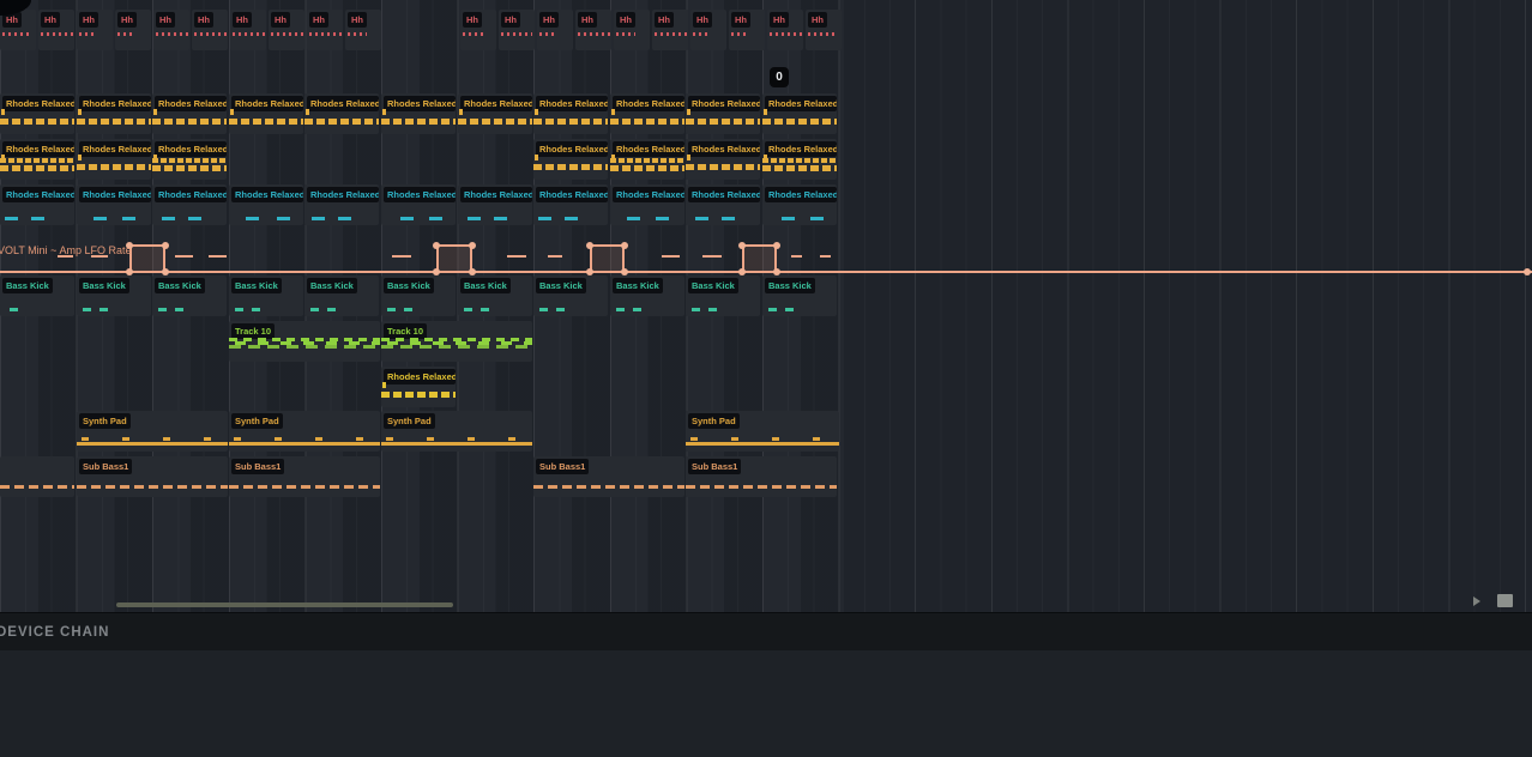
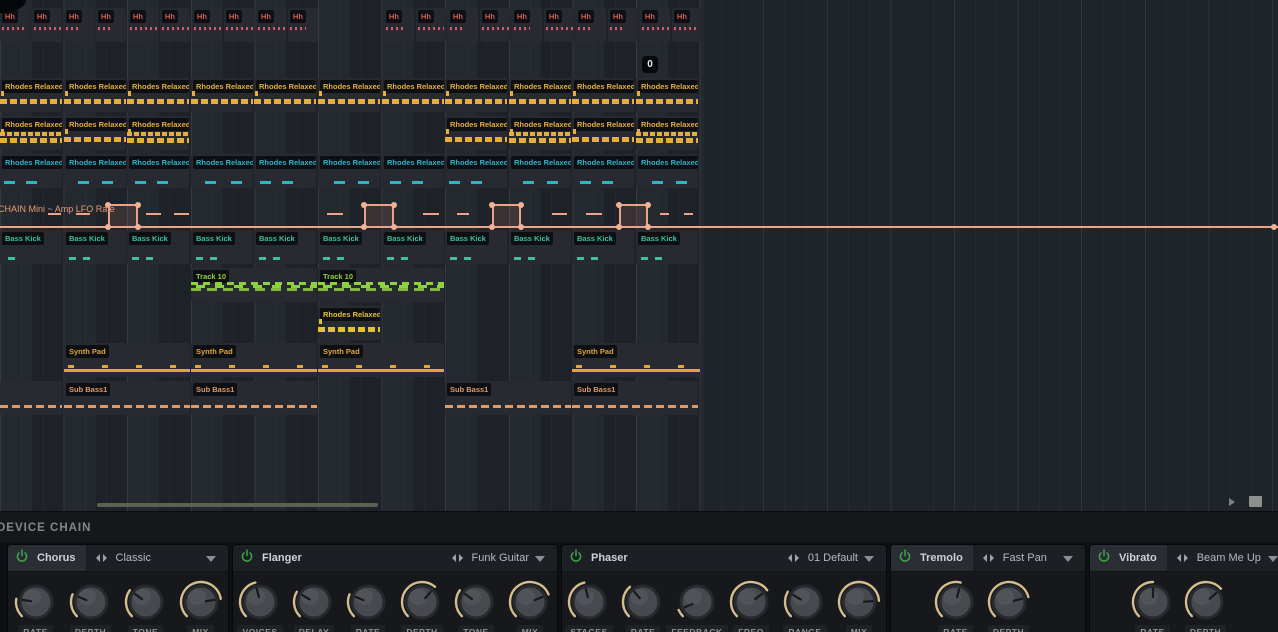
  Hh
  Hh
  Hh
  Hh
  Hh
  Hh
  Hh
  Hh
  Hh
  Hh
  Hh
  Hh
  Hh
  Hh
  Hh
  Hh
  Hh
  Hh
  Hh
  Hh
  Rhodes Relaxed
  Rhodes Relaxed
  Rhodes Relaxed
  Rhodes Relaxed
  Rhodes Relaxed
  Rhodes Relaxed
  Rhodes Relaxed
  Rhodes Relaxed
  Rhodes Relaxed
  Rhodes Relaxed
  Rhodes Relaxed
  Rhodes Relaxed
  Rhodes Relaxed
  Rhodes Relaxed
  Rhodes Relaxed
  Rhodes Relaxed
  Rhodes Relaxed
  Rhodes Relaxed
  Rhodes Relaxed
  Rhodes Relaxed
  Rhodes Relaxed
  Rhodes Relaxed
  Rhodes Relaxed
  Rhodes Relaxed
  Rhodes Relaxed
  Rhodes Relaxed
  Rhodes Relaxed
  Rhodes Relaxed
  Rhodes Relaxed
  Bass Kick
  Bass Kick
  Bass Kick
  Bass Kick
  Bass Kick
  Bass Kick
  Bass Kick
  Bass Kick
  Bass Kick
  Bass Kick
  Bass Kick
  Track 10
  Track 10
  Rhodes Relaxed
  Synth Pad
  Synth Pad
  Synth Pad
  Synth Pad
  Sub Bass1
  Sub Bass1
  Sub Bass1
  Sub Bass1
- VOLT Mini ~ Amp LFO Rate
+ CHAIN Mini ~ Amp LFO Rate
  0
  DEVICE CHAIN
+ Chorus
+ Classic
+ Flanger
+ Funk Guitar
+ Phaser
+ 01 Default
+ Tremolo
+ Fast Pan
+ Vibrato
+ Beam Me Up
